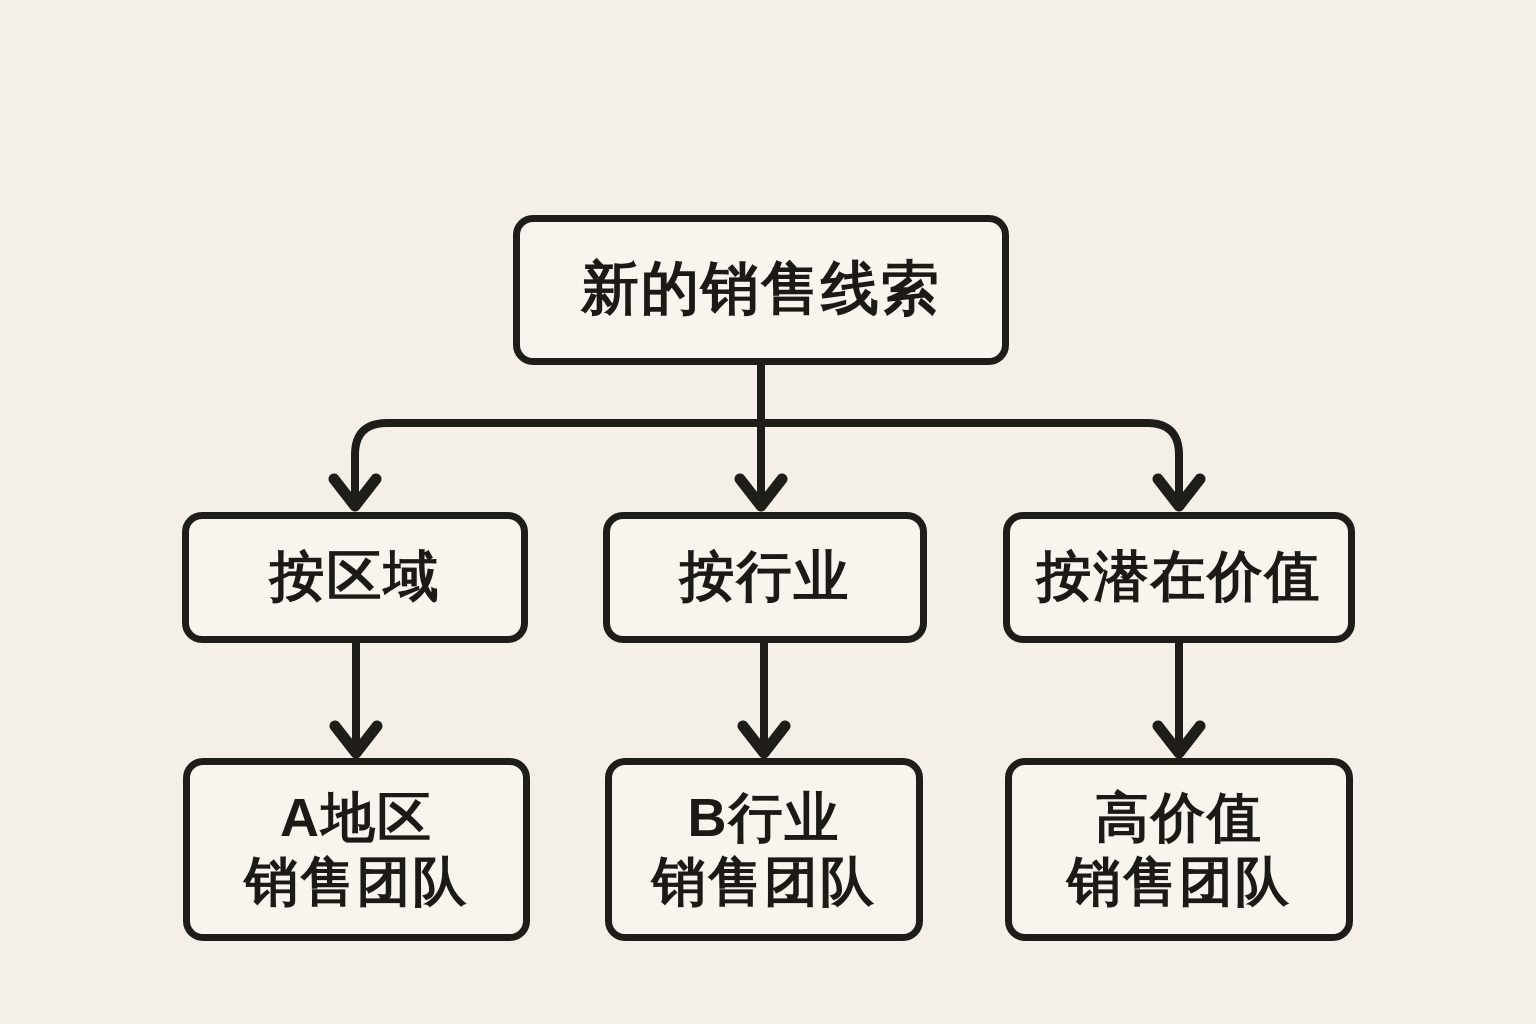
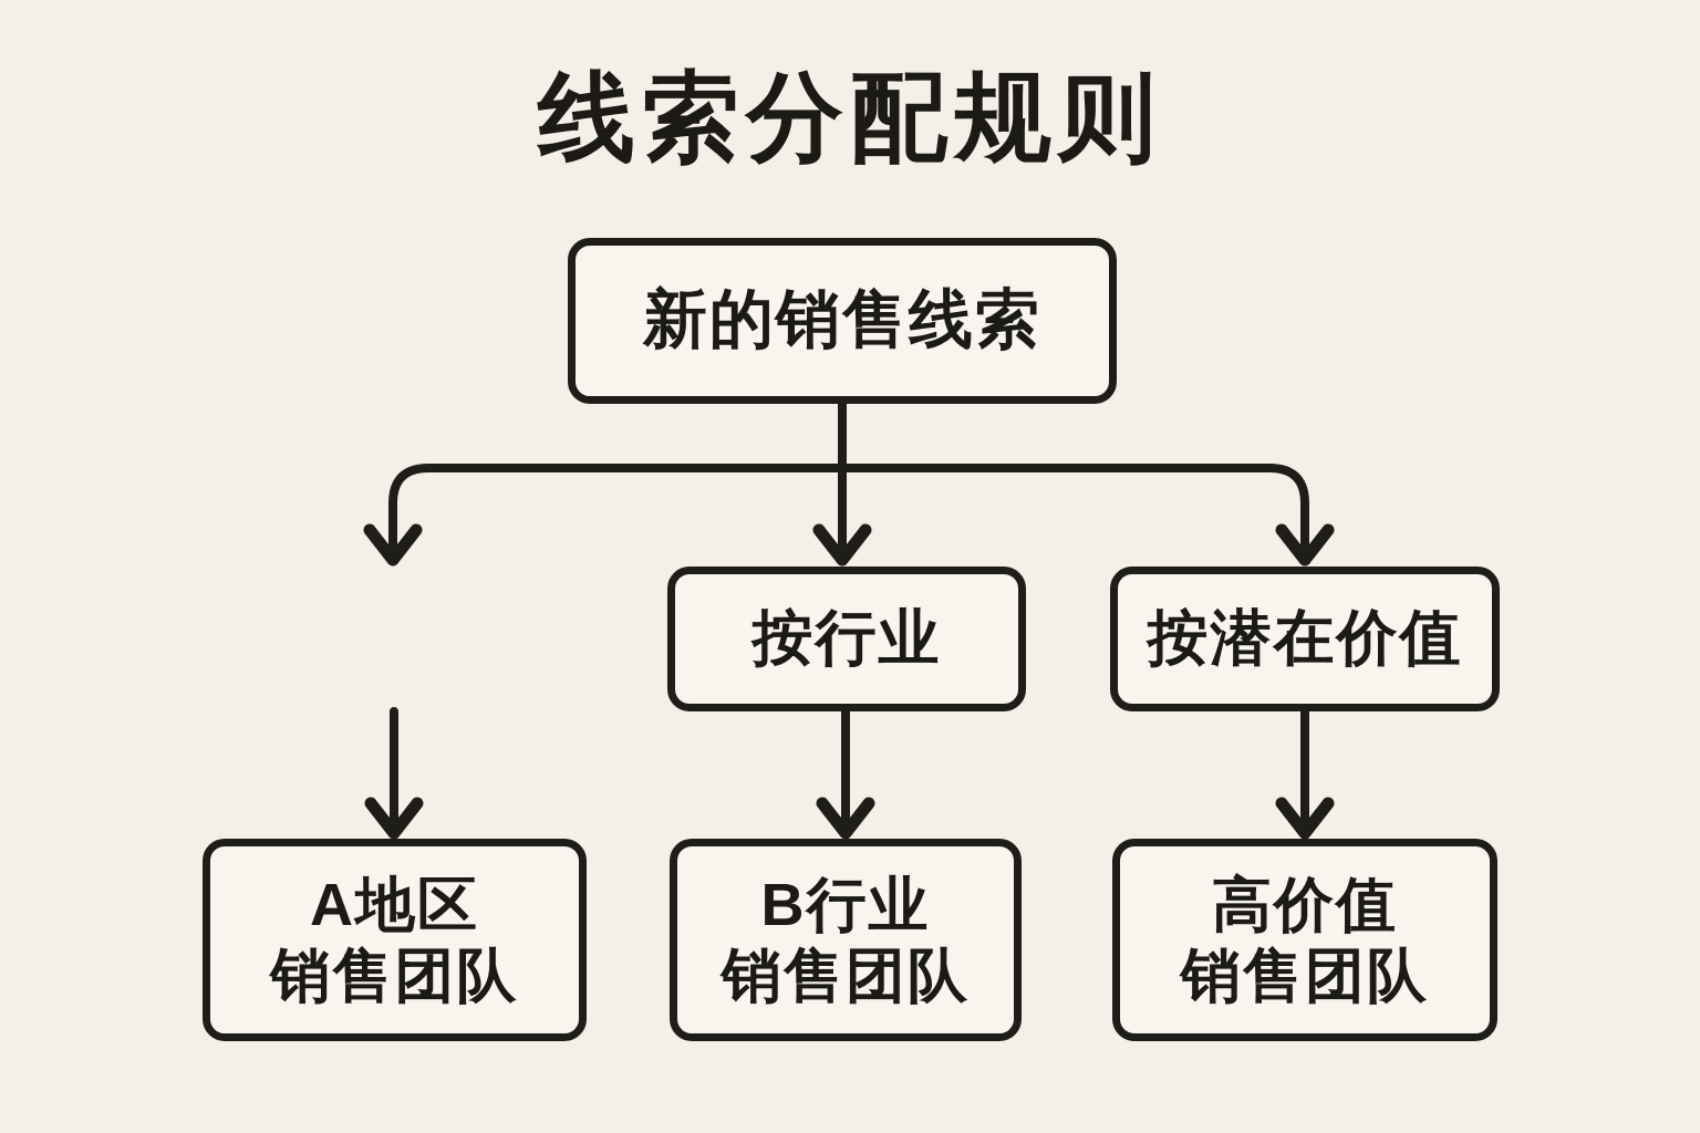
+ 线索分配规则
  新的销售线索
- 按区域
  按行业
  按潜在价值
  A地区
  销售团队
  B行业
  销售团队
  高价值
  销售团队
